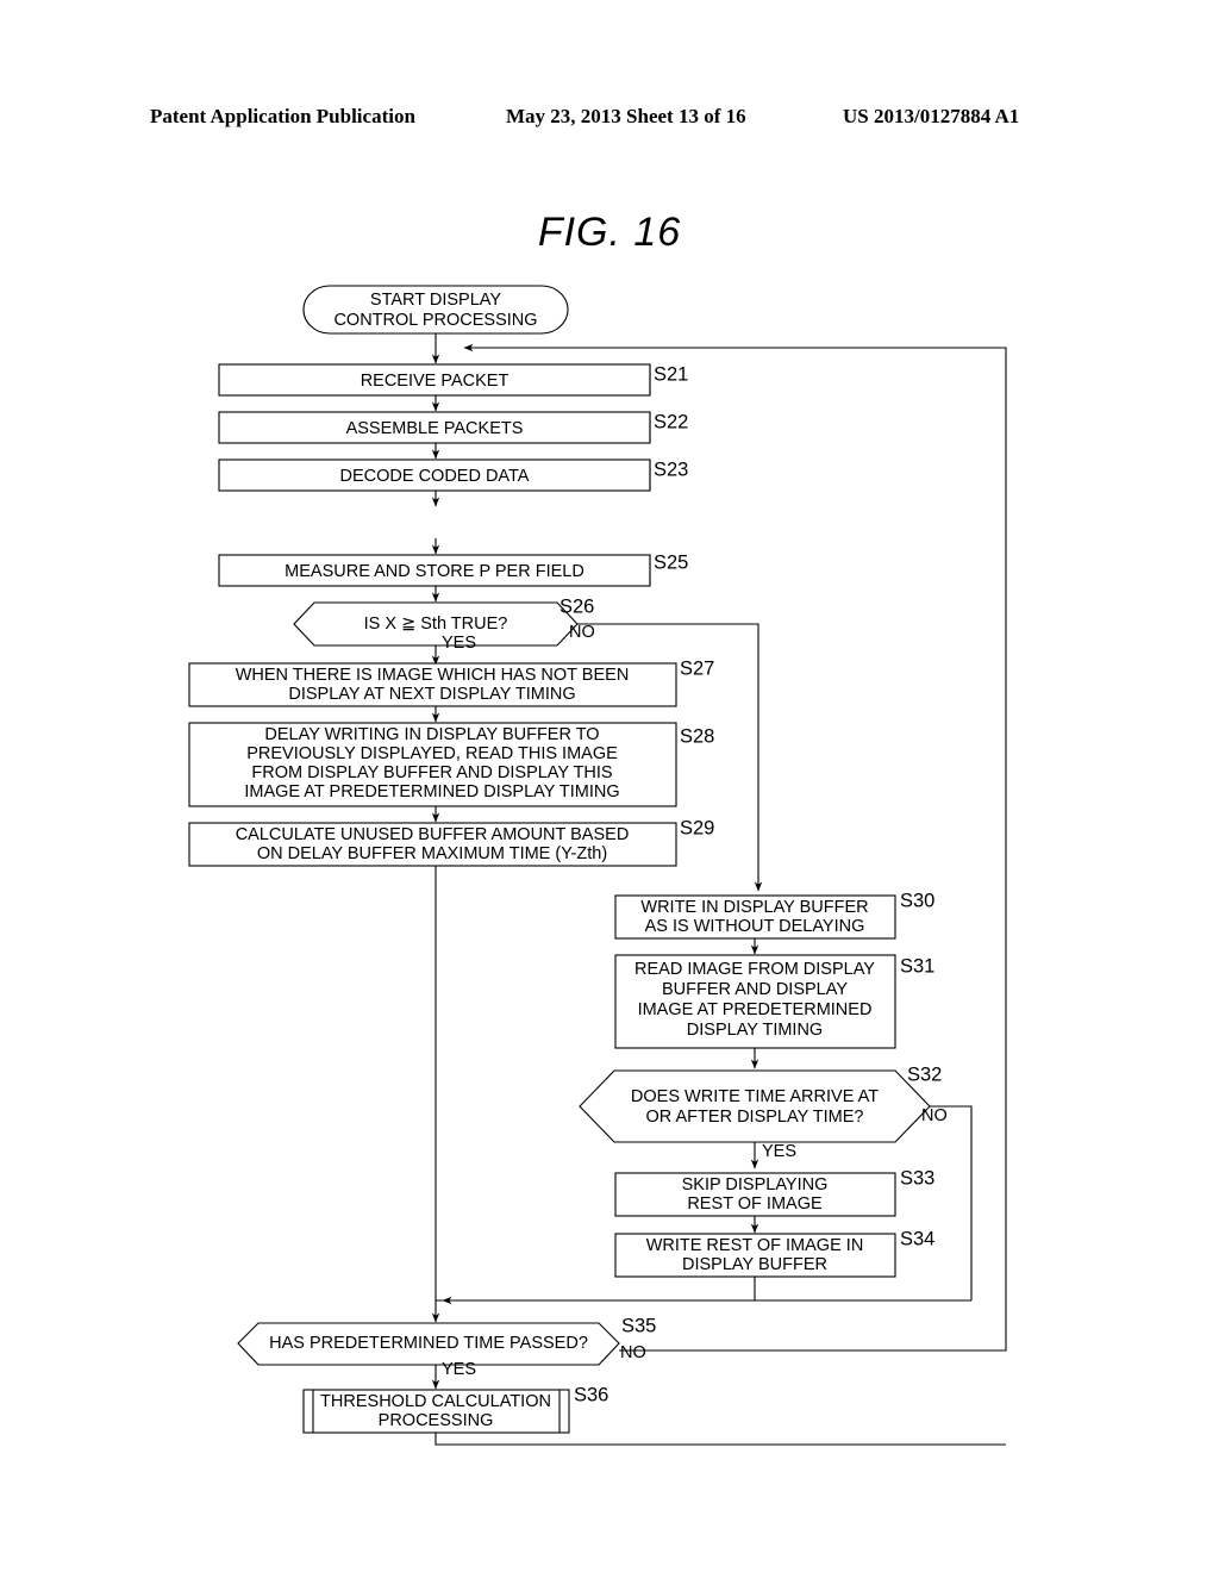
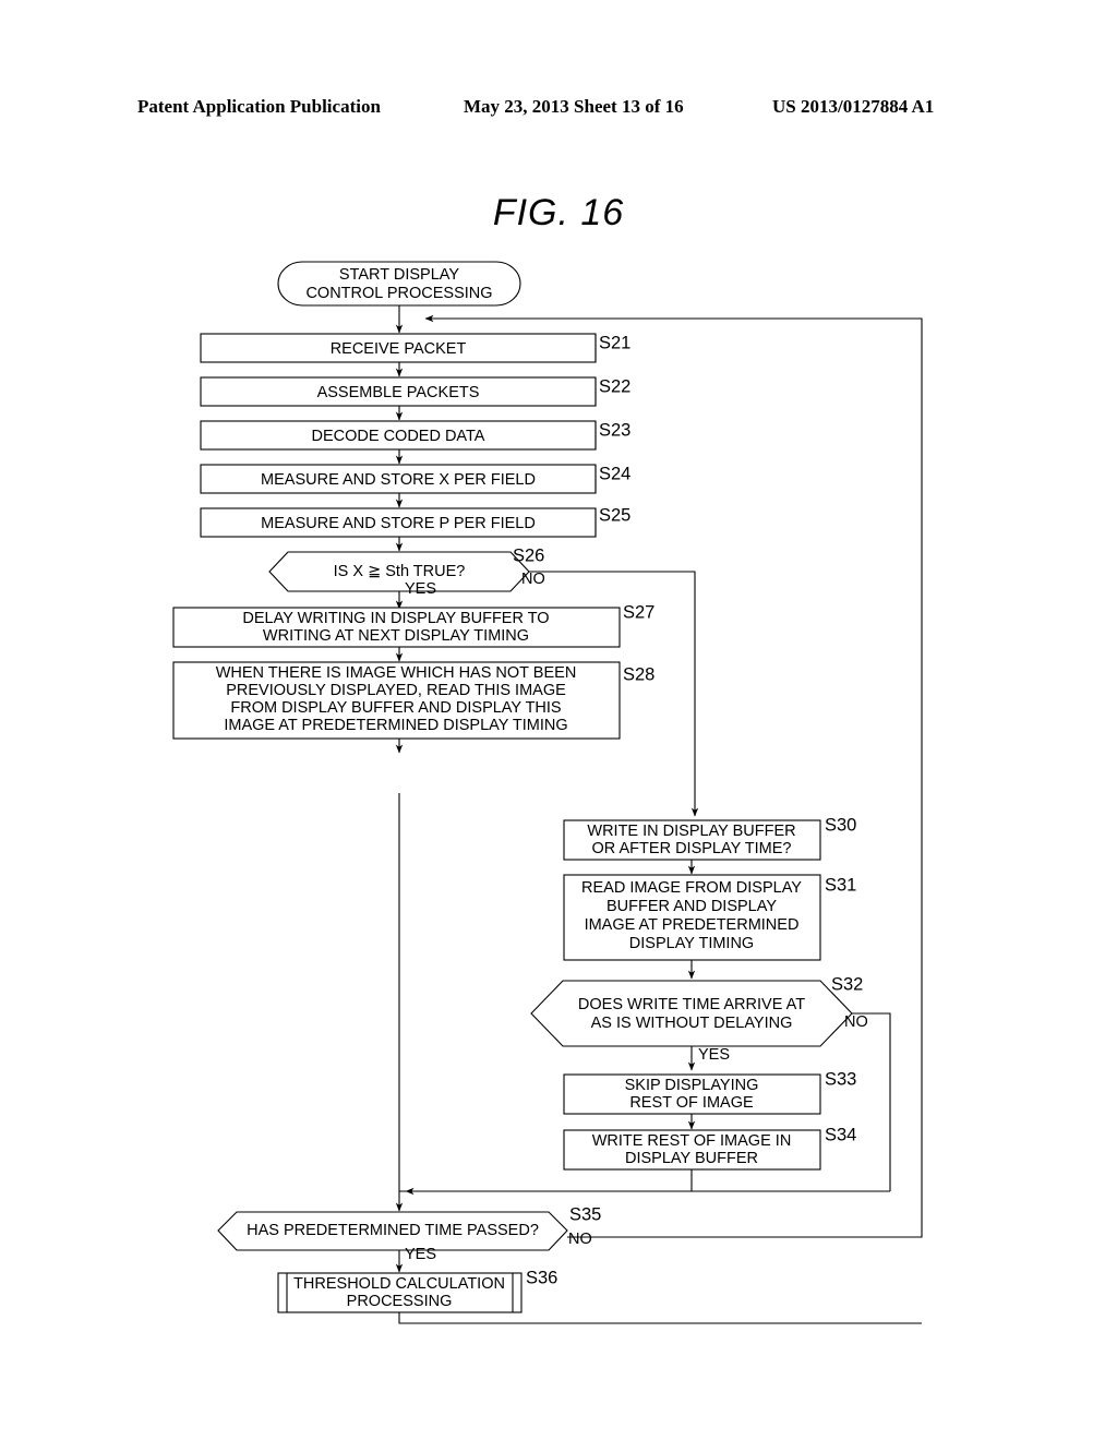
  Patent Application Publication
  May 23, 2013 Sheet 13 of 16
  US 2013/0127884 A1
  FIG. 16
  START DISPLAY
  CONTROL PROCESSING
  RECEIVE PACKET
  S21
  ASSEMBLE PACKETS
  S22
  DECODE CODED DATA
  S23
+ MEASURE AND STORE X PER FIELD
+ S24
  MEASURE AND STORE P PER FIELD
  S25
  IS X ≧ Sth TRUE?
  S26
  NO
  YES
- WHEN THERE IS IMAGE WHICH HAS NOT BEEN
+ DELAY WRITING IN DISPLAY BUFFER TO
- DISPLAY AT NEXT DISPLAY TIMING
+ WRITING AT NEXT DISPLAY TIMING
  S27
- DELAY WRITING IN DISPLAY BUFFER TO
+ WHEN THERE IS IMAGE WHICH HAS NOT BEEN
  PREVIOUSLY DISPLAYED, READ THIS IMAGE
  FROM DISPLAY BUFFER AND DISPLAY THIS
  IMAGE AT PREDETERMINED DISPLAY TIMING
  S28
- CALCULATE UNUSED BUFFER AMOUNT BASED
- ON DELAY BUFFER MAXIMUM TIME (Y-Zth)
- S29
  WRITE IN DISPLAY BUFFER
- AS IS WITHOUT DELAYING
+ OR AFTER DISPLAY TIME?
  S30
  READ IMAGE FROM DISPLAY
  BUFFER AND DISPLAY
  IMAGE AT PREDETERMINED
  DISPLAY TIMING
  S31
  DOES WRITE TIME ARRIVE AT
- OR AFTER DISPLAY TIME?
+ AS IS WITHOUT DELAYING
  S32
  NO
  YES
  SKIP DISPLAYING
  REST OF IMAGE
  S33
  WRITE REST OF IMAGE IN
  DISPLAY BUFFER
  S34
  HAS PREDETERMINED TIME PASSED?
  S35
  NO
  YES
  THRESHOLD CALCULATION
  PROCESSING
  S36
